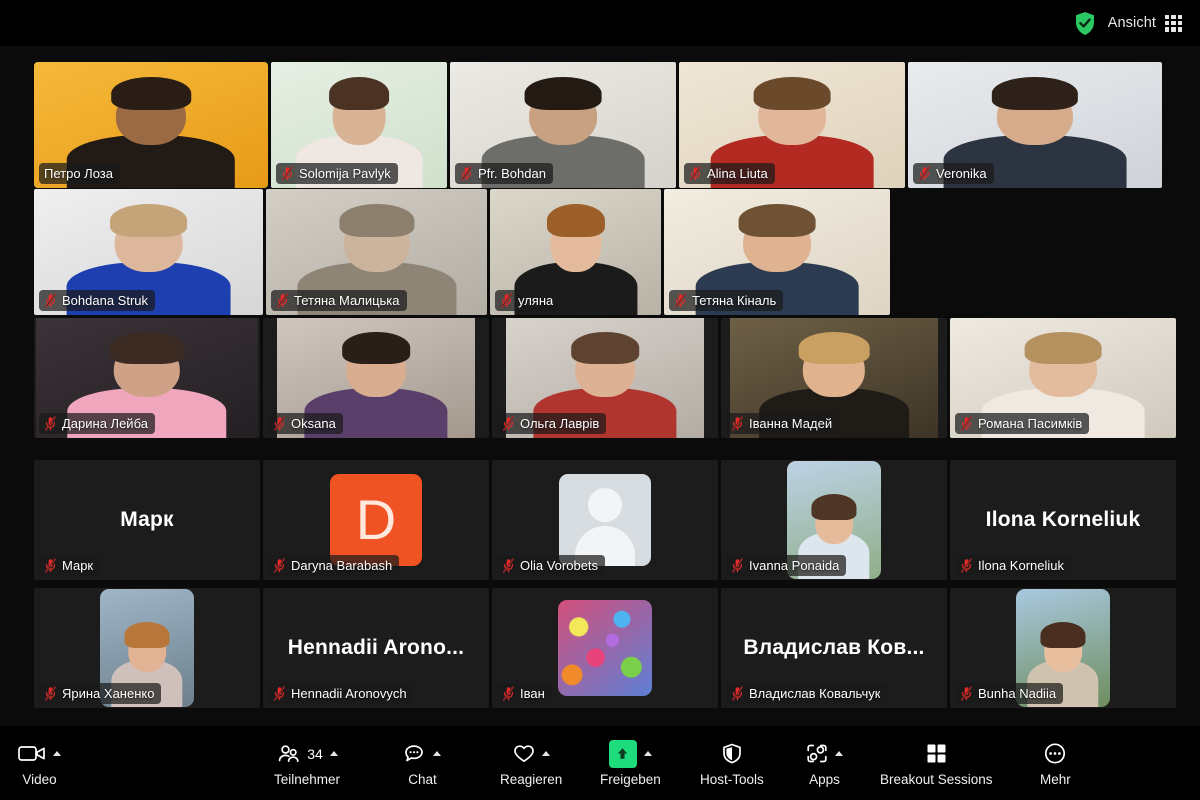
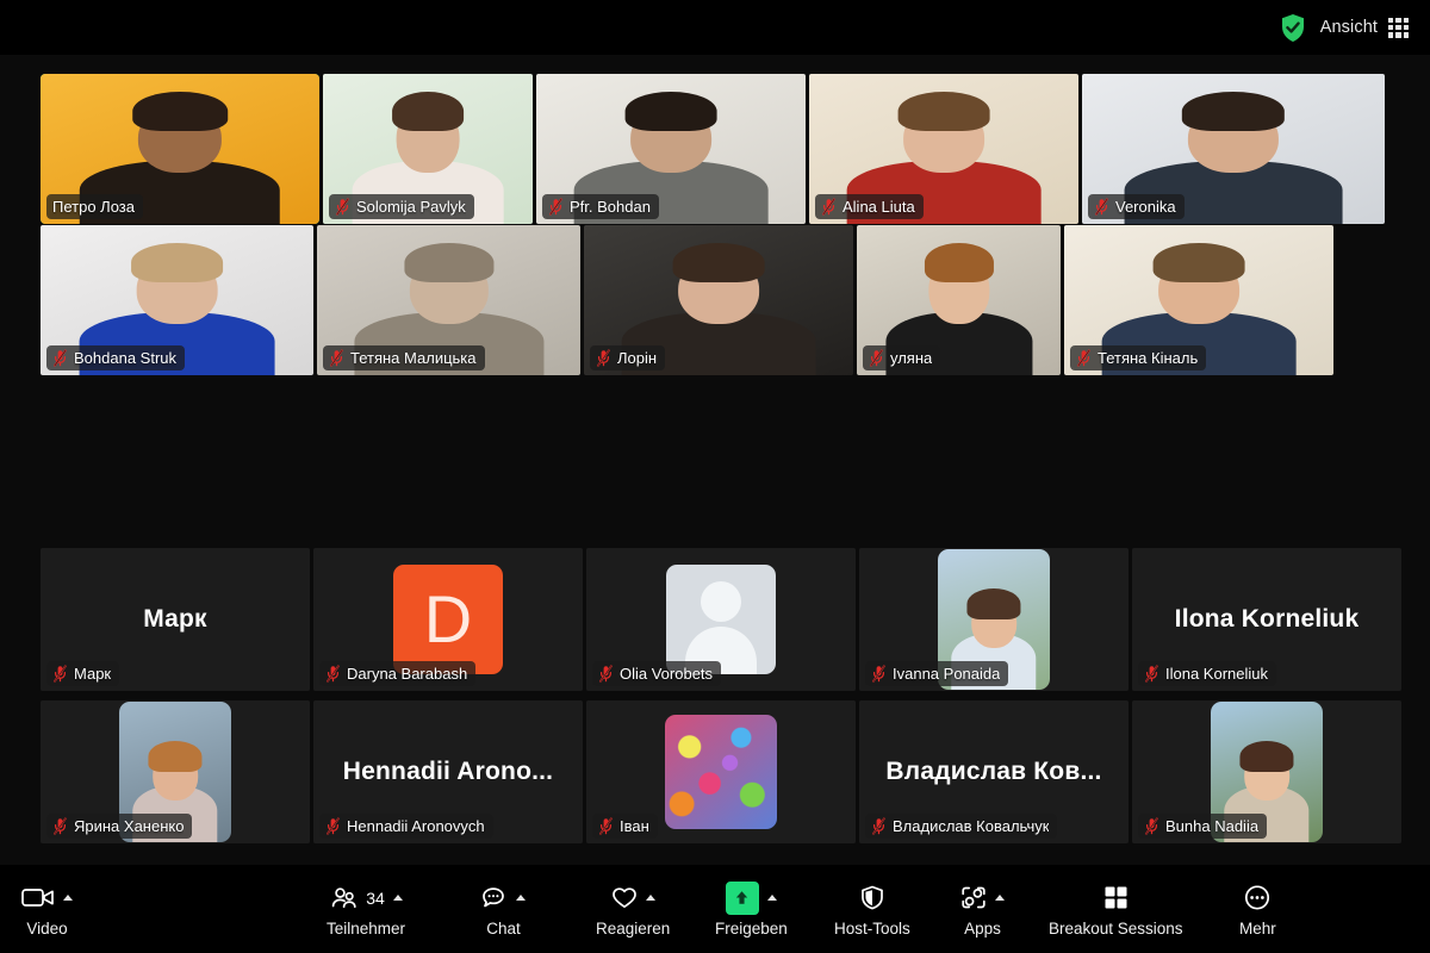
  Ansicht
  Петро Лоза
  Solomija Pavlyk
  Pfr. Bohdan
  Alina Liuta
  Veronika
  Bohdana Struk
  Тетяна Малицька
+ Лорін
  уляна
  Тетяна Кіналь
- Дарина Лейба
- Oksana
- Ольга Лаврів
- Іванна Мадей
- Романа Пасимків
  Марк
  Марк
  D
  Daryna Barabash
  Olia Vorobets
  Ivanna Ponaida
  Ilona Korneliuk
  Ilona Korneliuk
  Ярина Ханенко
  Hennadii Arono...
  Hennadii Aronovych
  Іван
  Владислав Ков...
  Владислав Ковальчук
  Bunha Nadiia
  Video
  34
  Teilnehmer
  Chat
  Reagieren
  Freigeben
  Host-Tools
  Apps
  Breakout Sessions
  Mehr
